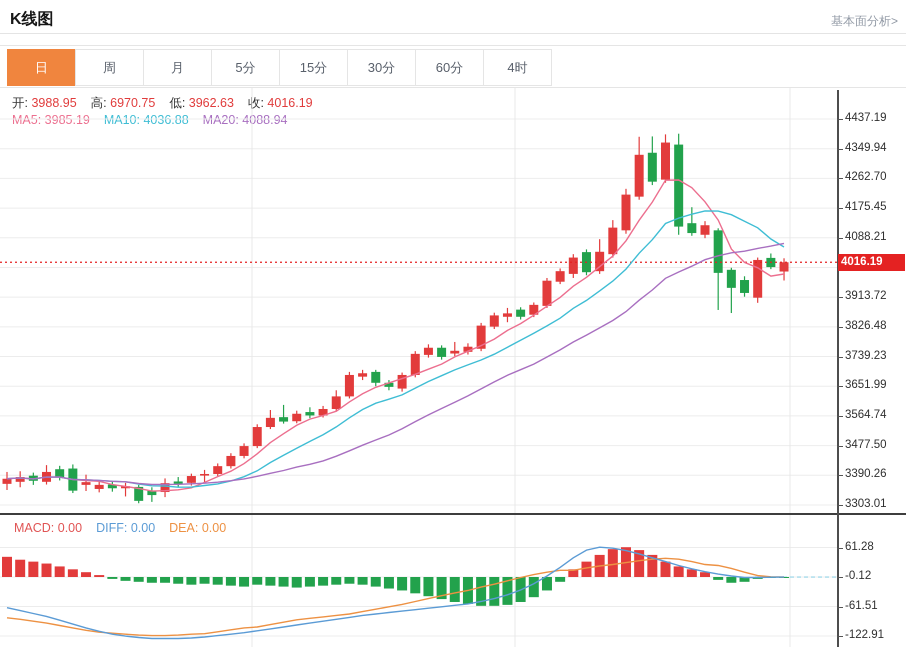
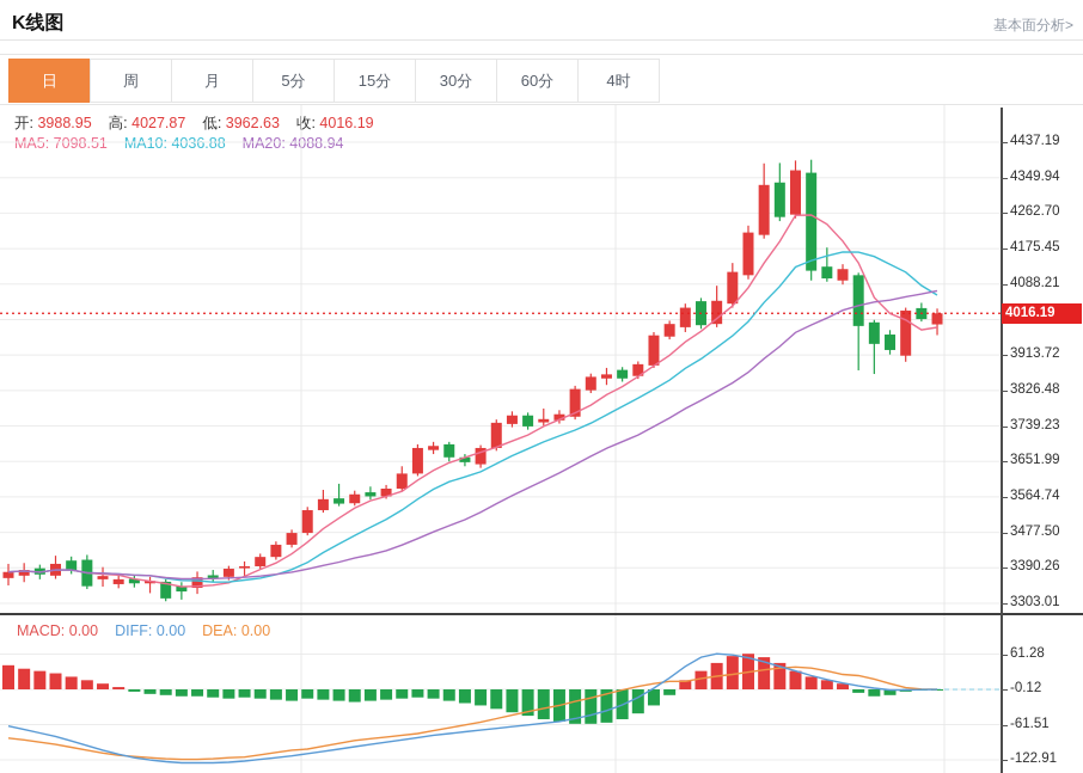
  K线图
  基本面分析>
  日 周 月 5分 15分 30分 60分 4时
- 开: 3988.95 高: 6970.75 低: 3962.63 收: 4016.19
+ 开: 3988.95 高: 4027.87 低: 3962.63 收: 4016.19
- MA5: 3985.19 MA10: 4036.88 MA20: 4088.94
+ MA5: 7098.51 MA10: 4036.88 MA20: 4088.94
  MACD: 0.00 DIFF: 0.00 DEA: 0.00
  4437.19
  4349.94
  4262.70
  4175.45
  4088.21
  3913.72
  3826.48
  3739.23
  3651.99
  3564.74
  3477.50
  3390.26
  3303.01
  61.28
  -0.12
  -61.51
  -122.91
  4016.19
